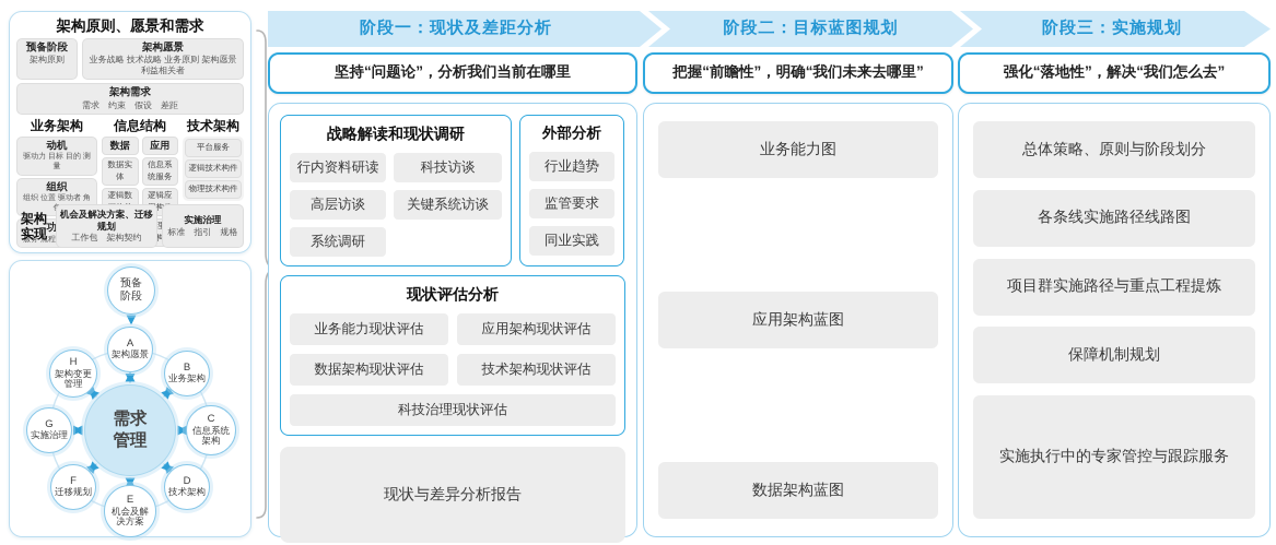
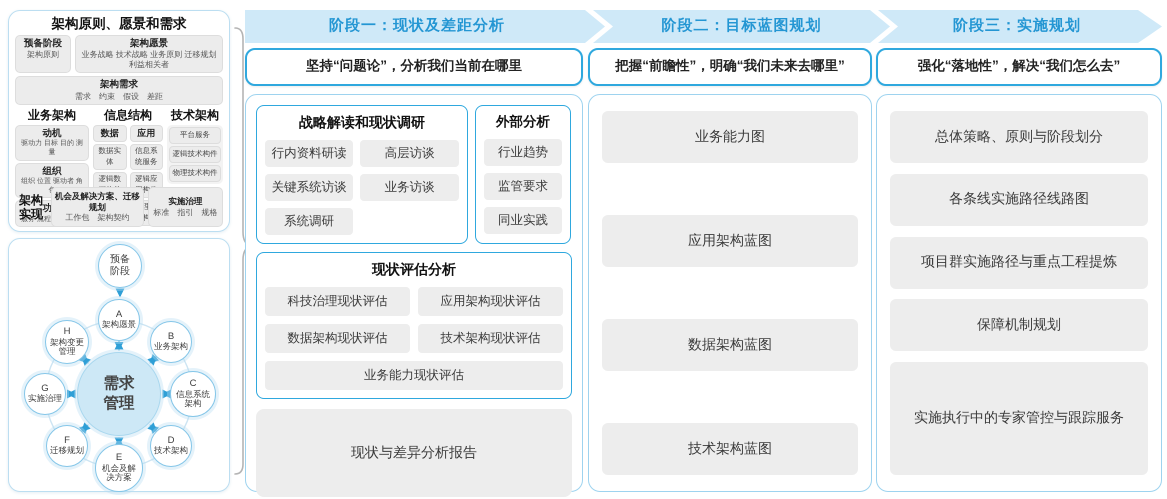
  架构原则、愿景和需求
  预备阶段
  架构原则
  架构愿景
- 业务战略 技术战略 业务原则 架构愿景 利益相关者
+ 业务战略 技术战略 业务原则 迁移规划 利益相关者
  架构需求
  需求 约束 假设 差距
  业务架构
  动机
  组织
  信息结构
  数据
  数据实体
  应用
  信息系统服务
  技术架构
  平台服务
  逻辑技术构件
  物理技术构件
  架构实现
  机会及解决方案、迁移规划
  工作包 架构契约
  实施治理
  标准 指引 规格
  预备阶段
  需求管理
  A
  架构愿景
  B
  业务架构
  C
  信息系统架构
  D
  技术架构
  E
  机会及解决方案
  F
  迁移规划
  G
  实施治理
  H
  架构变更管理
  阶段一：现状及差距分析
  阶段二：目标蓝图规划
  阶段三：实施规划
  坚持“问题论”，分析我们当前在哪里
  把握“前瞻性”，明确“我们未来去哪里”
  强化“落地性”，解决“我们怎么去”
  战略解读和现状调研
  行内资料研读
- 科技访谈
  高层访谈
  关键系统访谈
+ 业务访谈
  系统调研
  外部分析
  行业趋势
  监管要求
  同业实践
  现状评估分析
- 业务能力现状评估
+ 科技治理现状评估
  应用架构现状评估
  数据架构现状评估
  技术架构现状评估
- 科技治理现状评估
+ 业务能力现状评估
  现状与差异分析报告
  业务能力图
  应用架构蓝图
  数据架构蓝图
+ 技术架构蓝图
  总体策略、原则与阶段划分
  各条线实施路径线路图
  项目群实施路径与重点工程提炼
  保障机制规划
  实施执行中的专家管控与跟踪服务
